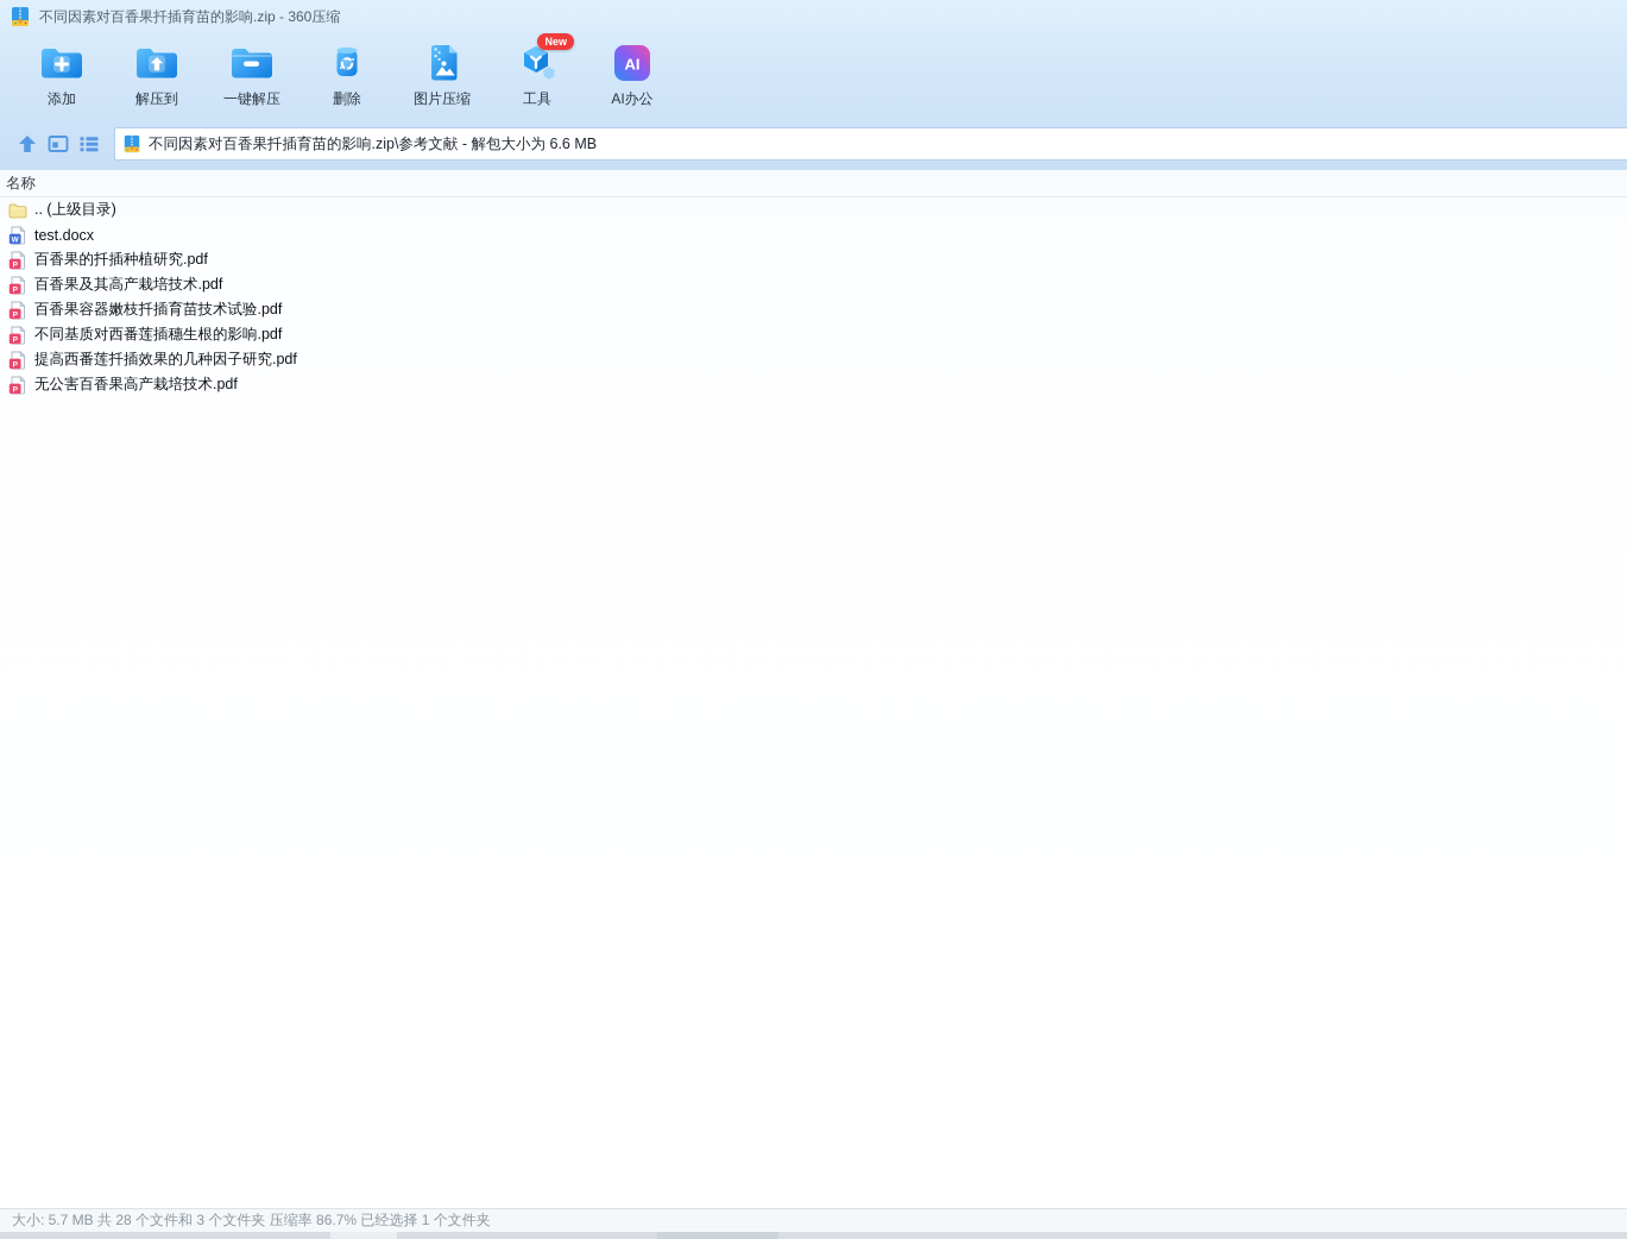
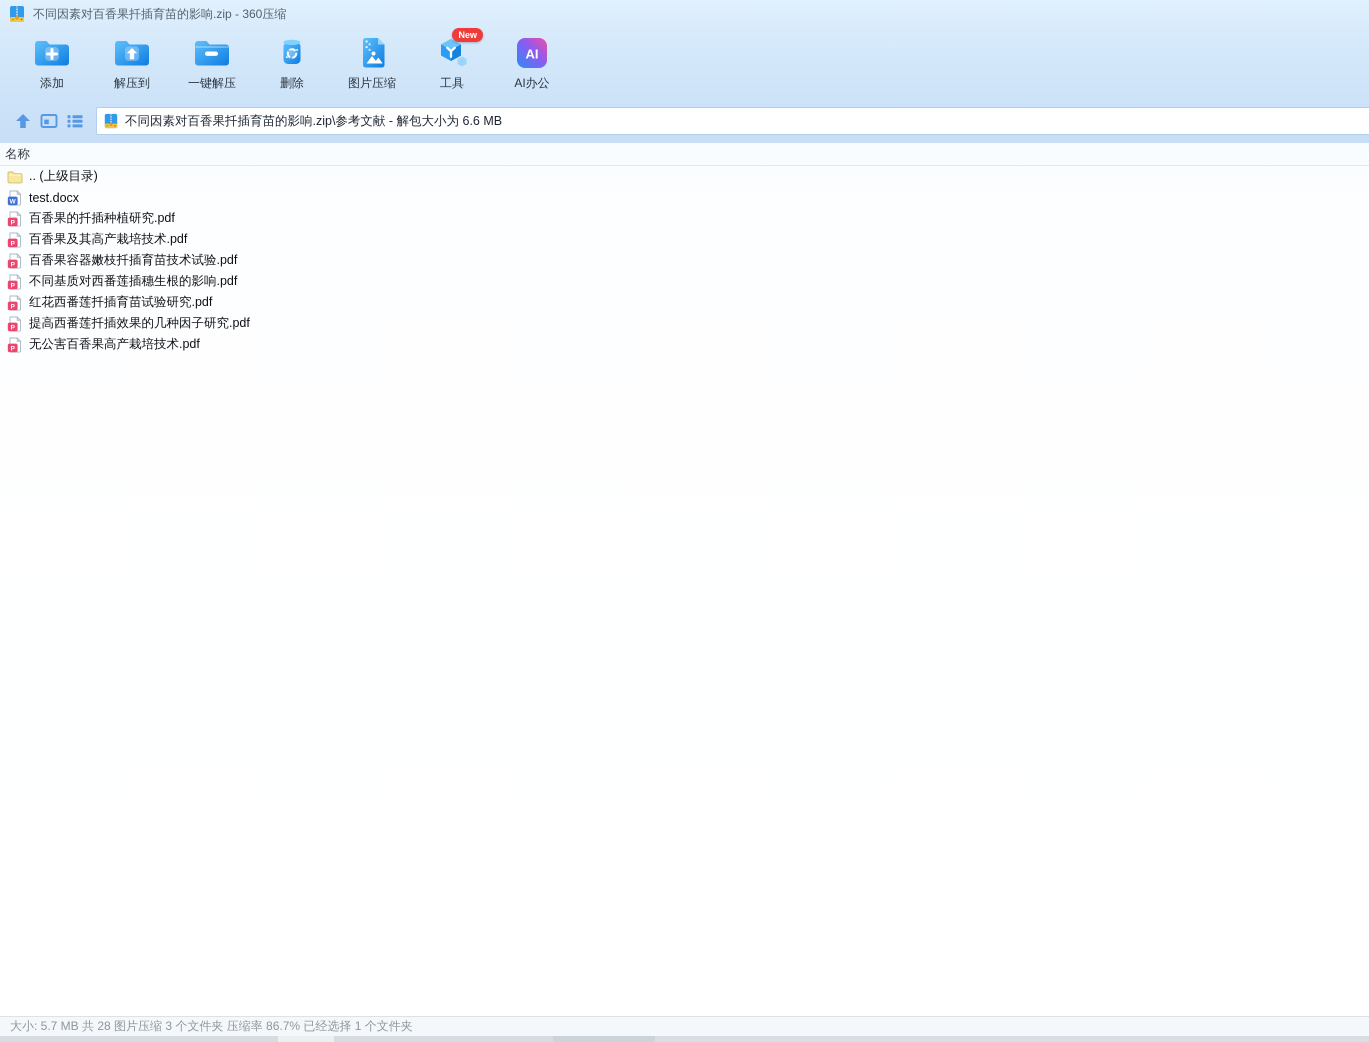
  不同因素对百香果扦插育苗的影响.zip - 360压缩
  添加
  解压到
  一键解压
  删除
  图片压缩
  New
  工具
  AI
  AI办公
  不同因素对百香果扦插育苗的影响.zip\参考文献 - 解包大小为 6.6 MB
  名称
  .. (上级目录)
  test.docx
  百香果的扦插种植研究.pdf
  百香果及其高产栽培技术.pdf
  百香果容器嫩枝扦插育苗技术试验.pdf
  不同基质对西番莲插穗生根的影响.pdf
+ 红花西番莲扦插育苗试验研究.pdf
  提高西番莲扦插效果的几种因子研究.pdf
  无公害百香果高产栽培技术.pdf
- 大小: 5.7 MB 共 28 个文件和 3 个文件夹 压缩率 86.7% 已经选择 1 个文件夹
+ 大小: 5.7 MB 共 28 图片压缩 3 个文件夹 压缩率 86.7% 已经选择 1 个文件夹
